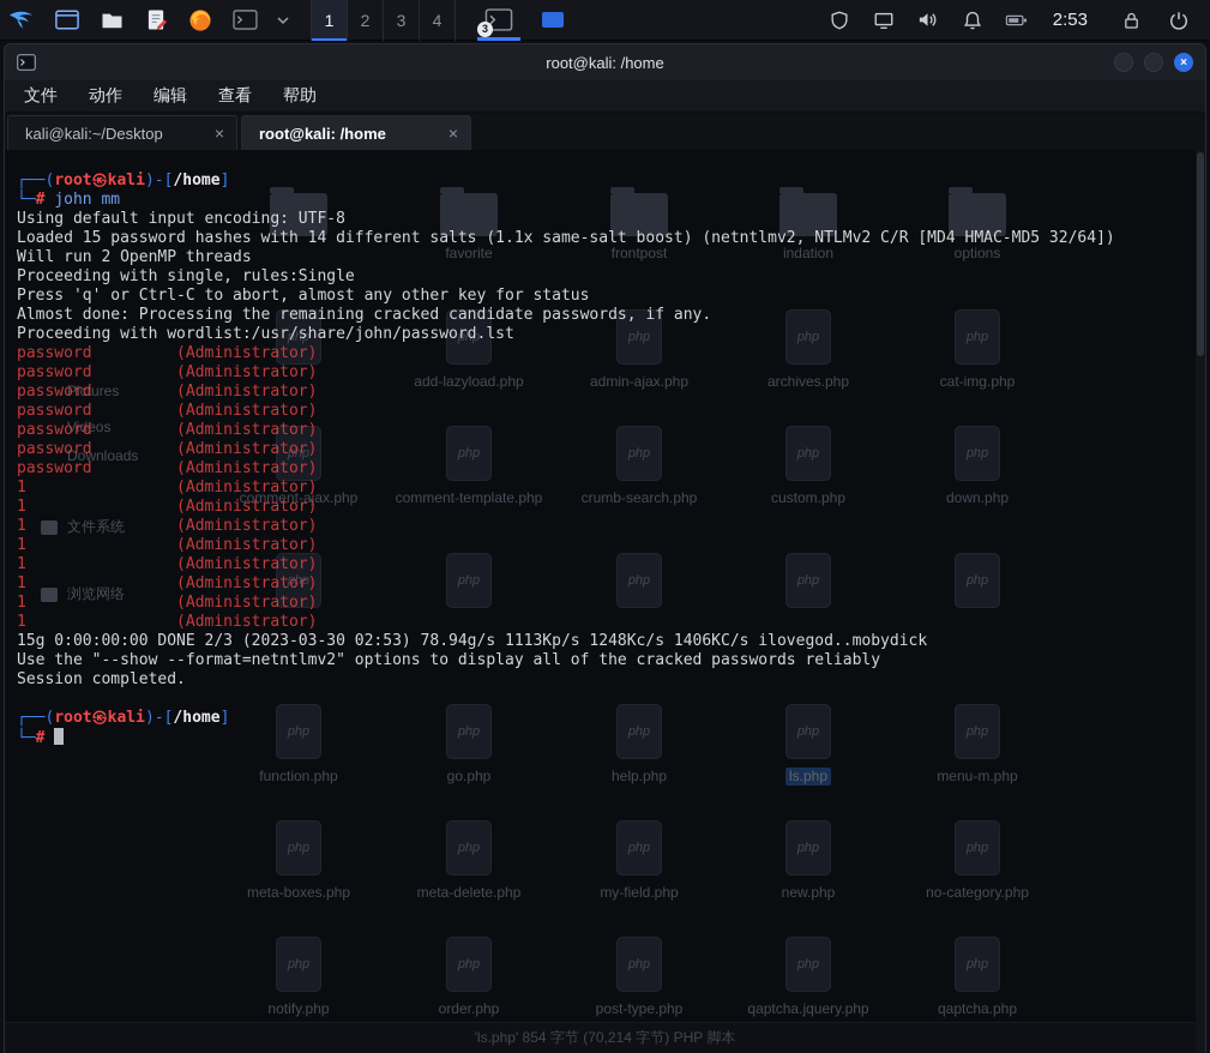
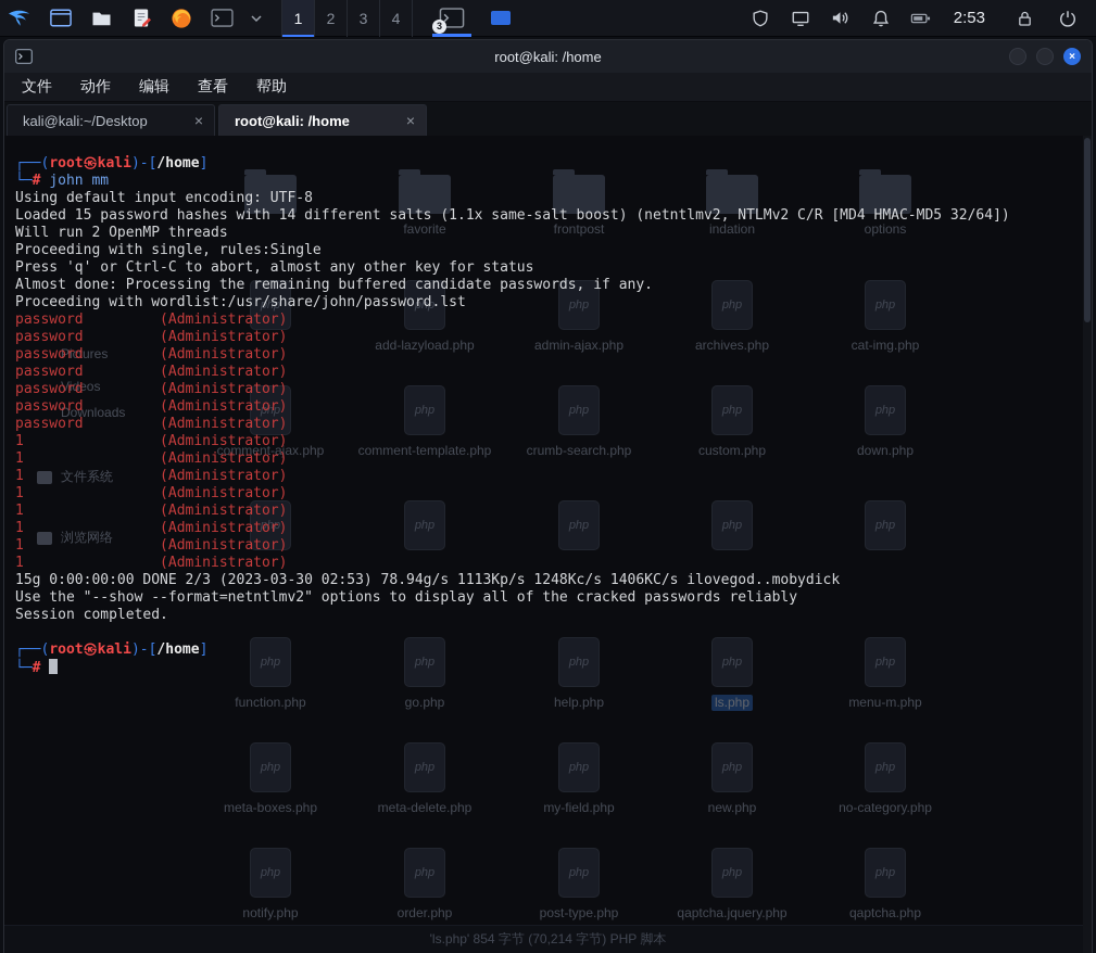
  1
  2
  3
  4
  3
  2:53
  root@kali: /home
  ×
  文件
  动作
  编辑
  查看
  帮助
  kali@kali:~/Desktop
  ×
  root@kali: /home
  ×
  'ls.php' 854 字节 (70,214 字节) PHP 脚本
  Pictures
  Videos
  Downloads
  文件系统
  浏览网络
  favorite
  frontpost
  indation
  options
  php
  php
  add-lazyload.php
  php
  admin-ajax.php
  php
  archives.php
  php
  cat-img.php
  php
  comment-ajax.php
  php
  comment-template.php
  php
  crumb-search.php
  php
  custom.php
  php
  down.php
  php
  php
  php
  php
  php
  php
  function.php
  php
  go.php
  php
  help.php
  php
  ls.php
  php
  menu-m.php
  php
  meta-boxes.php
  php
  meta-delete.php
  php
  my-field.php
  php
  new.php
  php
  no-category.php
  php
  notify.php
  php
  order.php
  php
  post-type.php
  php
  qaptcha.jquery.php
  php
  qaptcha.php
  ┌──(root㉿kali)-[/home]
  └─# john mm
  Using default input encoding: UTF-8
  Loaded 15 password hashes with 14 different salts (1.1x same-salt boost) (netntlmv2, NTLMv2 C/R [MD4 HMAC-MD5 32/64])
  Will run 2 OpenMP threads
  Proceeding with single, rules:Single
  Press 'q' or Ctrl-C to abort, almost any other key for status
- Almost done: Processing the remaining cracked candidate passwords, if any.
+ Almost done: Processing the remaining buffered candidate passwords, if any.
  Proceeding with wordlist:/usr/share/john/password.lst
  password (Administrator)
  password (Administrator)
  password (Administrator)
  password (Administrator)
  password (Administrator)
  password (Administrator)
  password (Administrator)
  1 (Administrator)
  1 (Administrator)
  1 (Administrator)
  1 (Administrator)
  1 (Administrator)
  1 (Administrator)
  1 (Administrator)
  1 (Administrator)
  15g 0:00:00:00 DONE 2/3 (2023-03-30 02:53) 78.94g/s 1113Kp/s 1248Kc/s 1406KC/s ilovegod..mobydick
  Use the "--show --format=netntlmv2" options to display all of the cracked passwords reliably
  Session completed.
  ┌──(root㉿kali)-[/home]
  └─#
